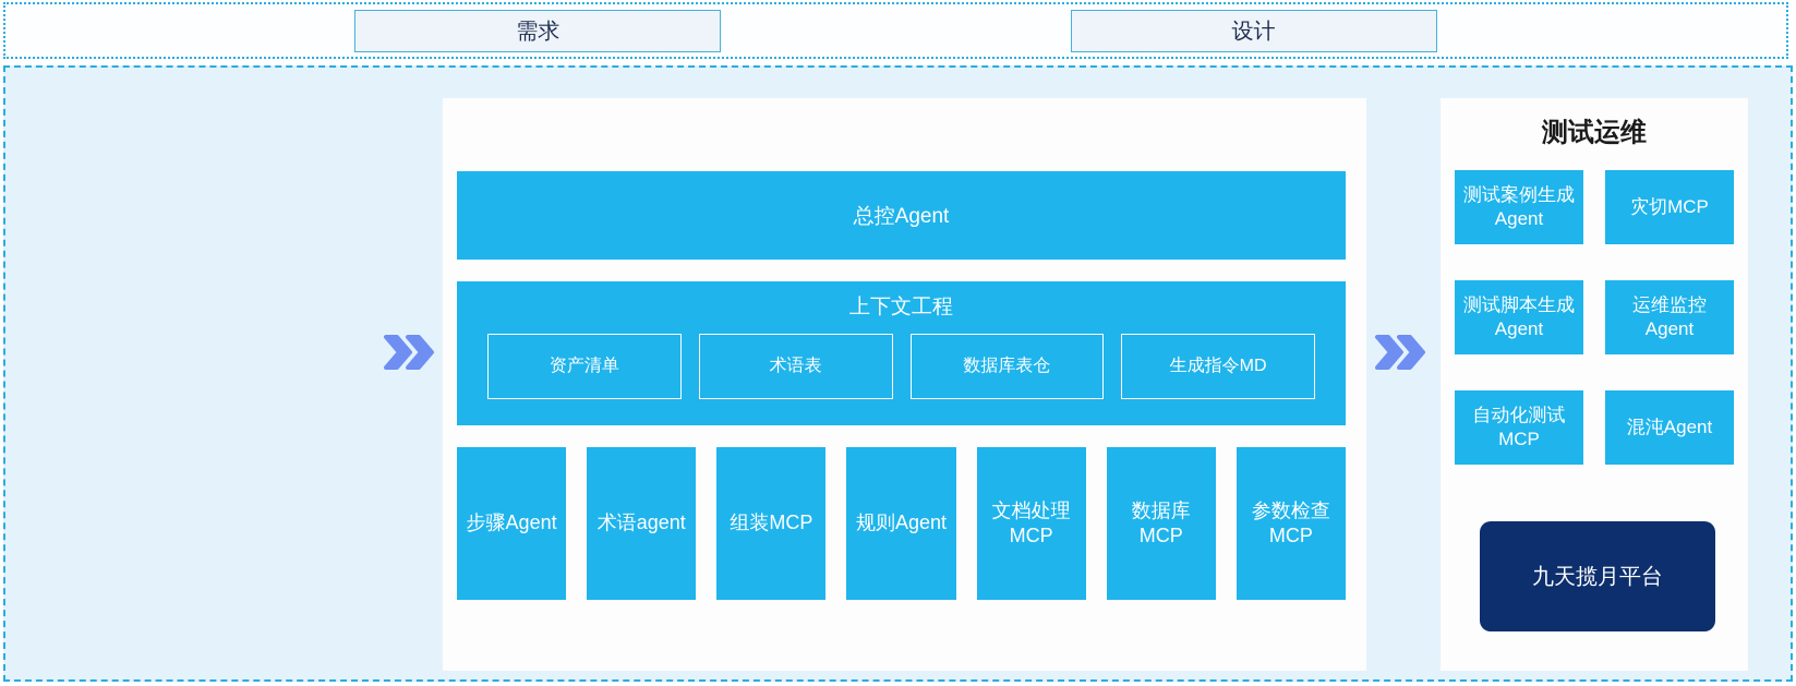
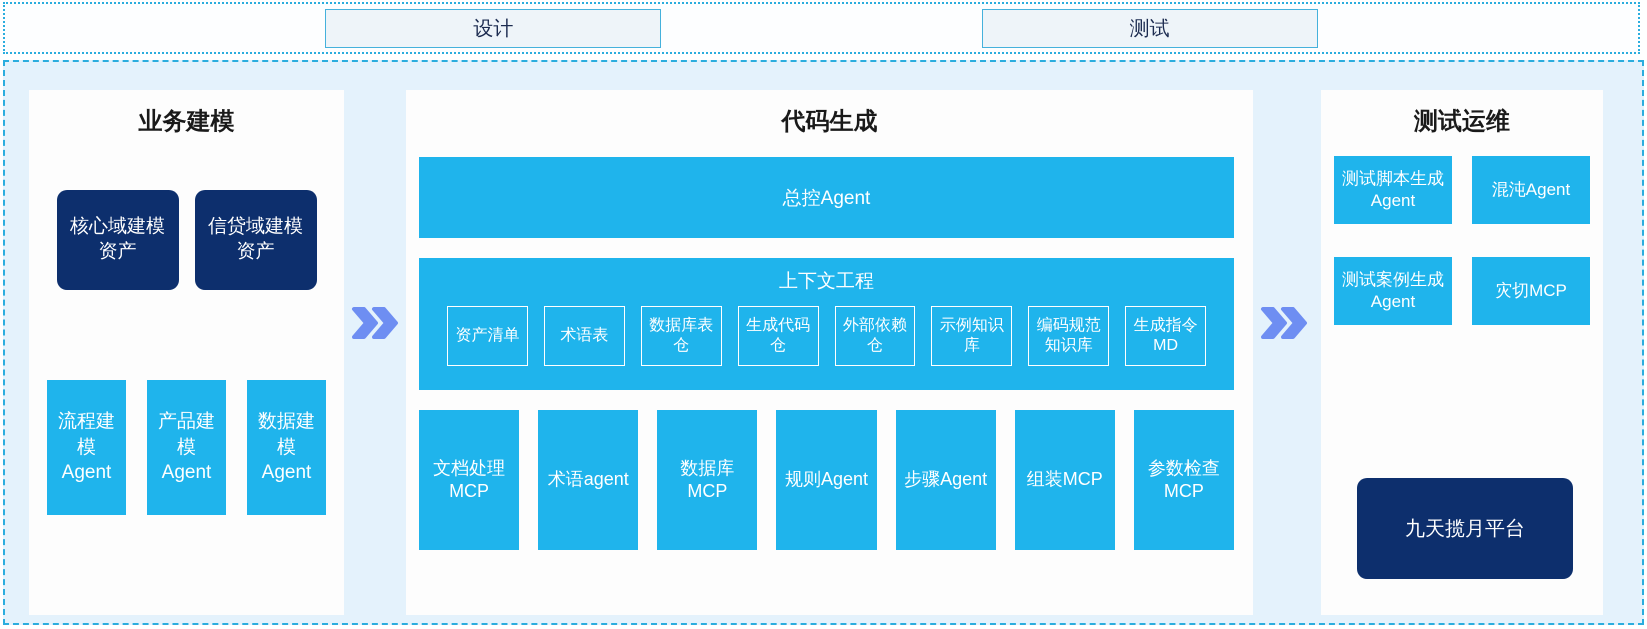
- 需求
  设计
+ 测试
+ 业务建模
+ 核心域建模资产
+ 信贷域建模资产
+ 流程建模Agent
+ 产品建模Agent
+ 数据建模Agent
+ 代码生成
  总控Agent
  上下文工程
  资产清单
  术语表
  数据库表仓
+ 生成代码仓
+ 外部依赖仓
+ 示例知识库
+ 编码规范知识库
  生成指令MD
- 步骤Agent
+ 文档处理MCP
  术语agent
- 组装MCP
+ 数据库MCP
  规则Agent
- 文档处理MCP
+ 步骤Agent
- 数据库MCP
+ 组装MCP
  参数检查MCP
  测试运维
- 测试案例生成Agent
+ 测试脚本生成Agent
- 灾切MCP
+ 混沌Agent
- 测试脚本生成Agent
+ 测试案例生成Agent
- 运维监控Agent
- 自动化测试MCP
- 混沌Agent
+ 灾切MCP
  九天揽月平台
